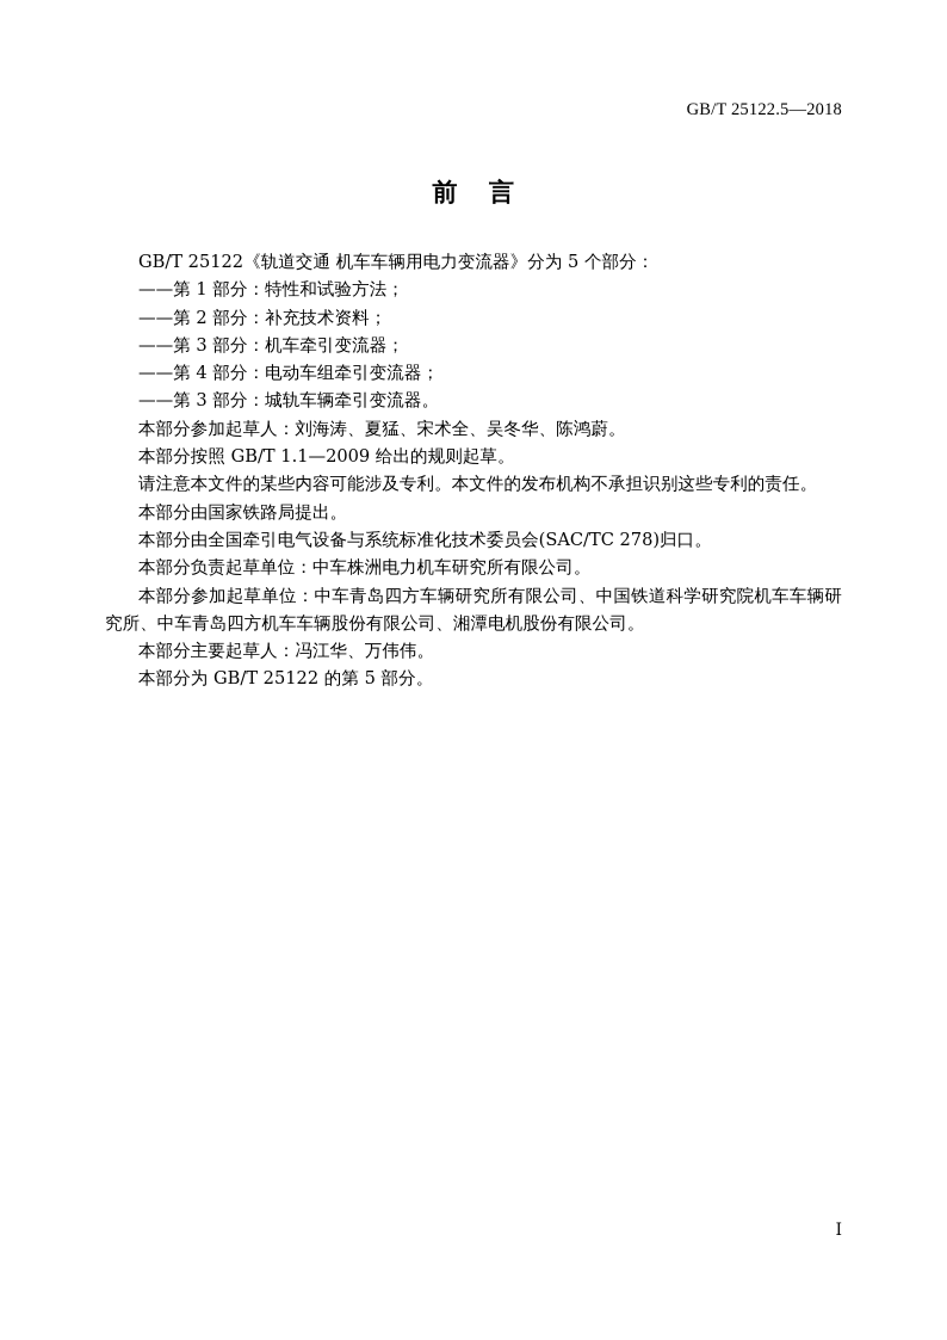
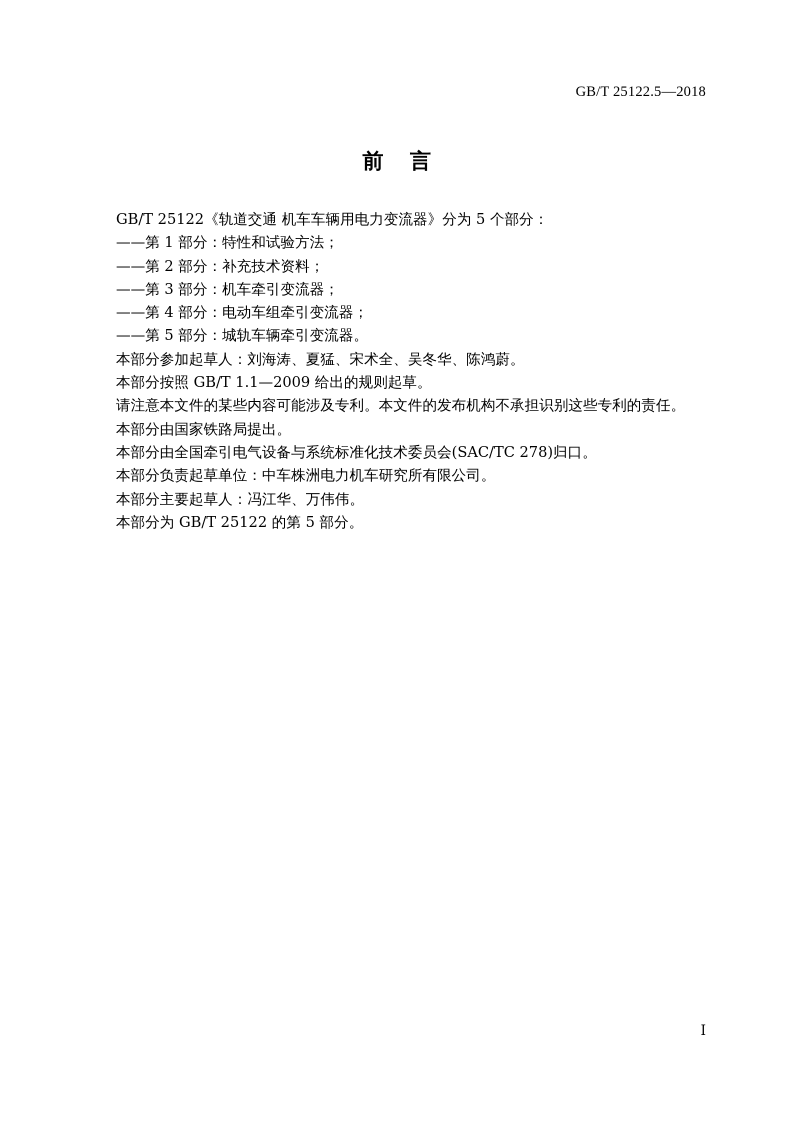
  GB/T 25122.5—2018
  前 言
  GB/T 25122《轨道交通 机车车辆用电力变流器》分为 5 个部分：
  ——第 1 部分：特性和试验方法；
  ——第 2 部分：补充技术资料；
  ——第 3 部分：机车牵引变流器；
  ——第 4 部分：电动车组牵引变流器；
- ——第 3 部分：城轨车辆牵引变流器。
+ ——第 5 部分：城轨车辆牵引变流器。
  本部分参加起草人：刘海涛、夏猛、宋术全、吴冬华、陈鸿蔚。
  本部分按照 GB/T 1.1—2009 给出的规则起草。
  请注意本文件的某些内容可能涉及专利。本文件的发布机构不承担识别这些专利的责任。
  本部分由国家铁路局提出。
  本部分由全国牵引电气设备与系统标准化技术委员会(SAC/TC 278)归口。
  本部分负责起草单位：中车株洲电力机车研究所有限公司。
- 本部分参加起草单位：中车青岛四方车辆研究所有限公司、中国铁道科学研究院机车车辆研究所、中车青岛四方机车车辆股份有限公司、湘潭电机股份有限公司。
  本部分主要起草人：冯江华、万伟伟。
  本部分为 GB/T 25122 的第 5 部分。
  Ⅰ
